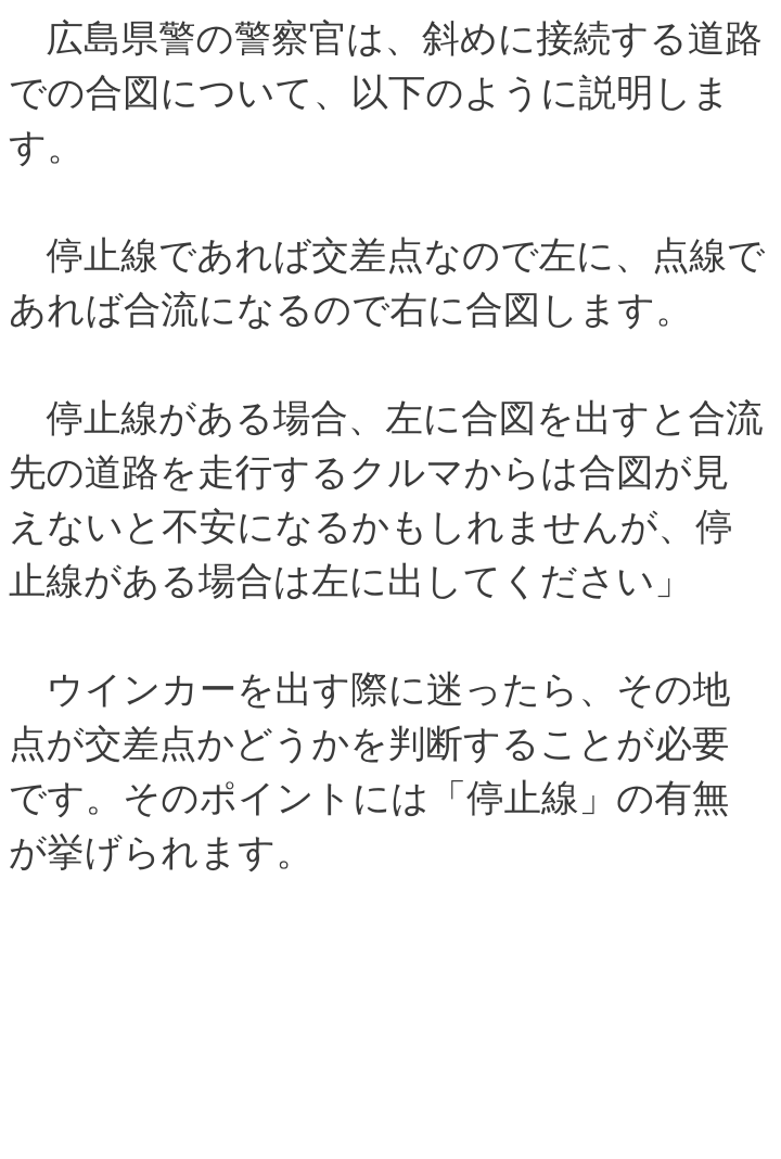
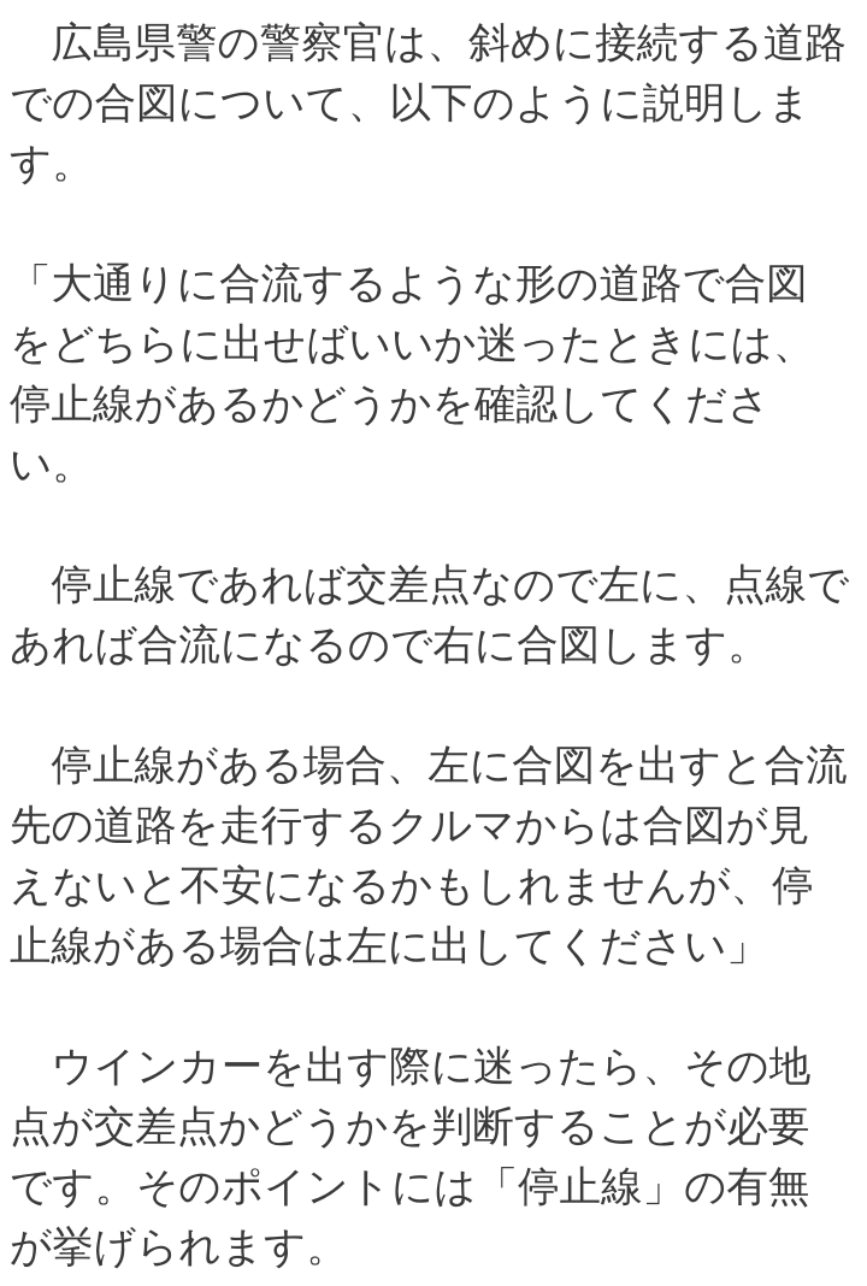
  広島県警の警察官は、斜めに接続する道路での合図について、以下のように説明します。
+ 「大通りに合流するような形の道路で合図をどちらに出せばいいか迷ったときには、停止線があるかどうかを確認してください。
  停止線であれば交差点なので左に、点線であれば合流になるので右に合図します。
  停止線がある場合、左に合図を出すと合流先の道路を走行するクルマからは合図が見えないと不安になるかもしれませんが、停止線がある場合は左に出してください」
  ウインカーを出す際に迷ったら、その地点が交差点かどうかを判断することが必要です。そのポイントには「停止線」の有無が挙げられます。
